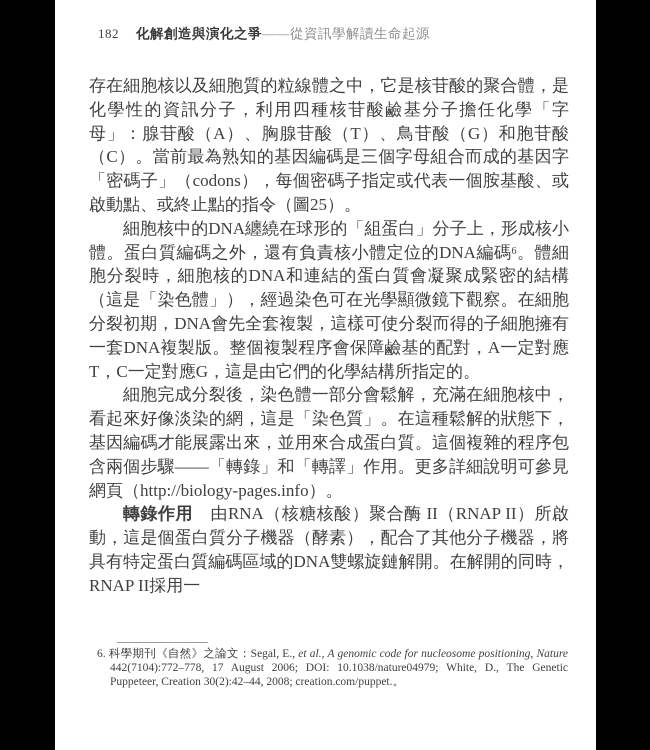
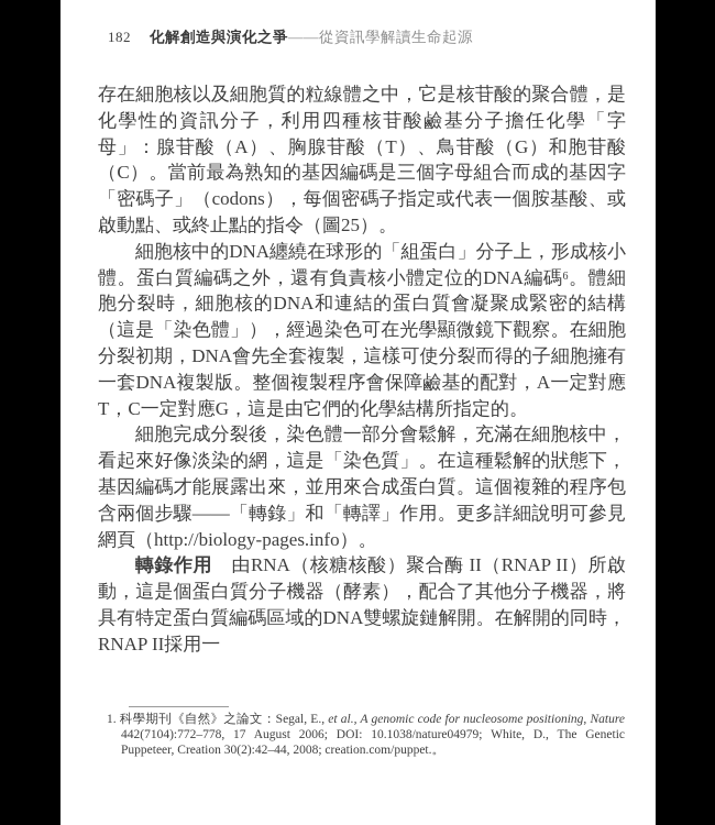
  182 化解創造與演化之爭——從資訊學解讀生命起源
  存在細胞核以及細胞質的粒線體之中，它是核苷酸的聚合體，是化學性的資訊分子，利用四種核苷酸鹼基分子擔任化學「字母」：腺苷酸（A）、胸腺苷酸（T）、鳥苷酸（G）和胞苷酸（C）。當前最為熟知的基因編碼是三個字母組合而成的基因字「密碼子」（codons），每個密碼子指定或代表一個胺基酸、或啟動點、或終止點的指令（圖25）。
  細胞核中的DNA纏繞在球形的「組蛋白」分子上，形成核小體。蛋白質編碼之外，還有負責核小體定位的DNA編碼6。體細胞分裂時，細胞核的DNA和連結的蛋白質會凝聚成緊密的結構（這是「染色體」），經過染色可在光學顯微鏡下觀察。在細胞分裂初期，DNA會先全套複製，這樣可使分裂而得的子細胞擁有一套DNA複製版。整個複製程序會保障鹼基的配對，A一定對應T，C一定對應G，這是由它們的化學結構所指定的。
  細胞完成分裂後，染色體一部分會鬆解，充滿在細胞核中，看起來好像淡染的網，這是「染色質」。在這種鬆解的狀態下，基因編碼才能展露出來，並用來合成蛋白質。這個複雜的程序包含兩個步驟——「轉錄」和「轉譯」作用。更多詳細說明可參見網頁（http://biology-pages.info）。
  轉錄作用 由RNA（核糖核酸）聚合酶 II（RNAP II）所啟動，這是個蛋白質分子機器（酵素），配合了其他分子機器，將具有特定蛋白質編碼區域的DNA雙螺旋鏈解開。在解開的同時，RNAP II採用一
- 6. 科學期刊《自然》之論文：Segal, E., et al., A genomic code for nucleosome positioning, Nature 442(7104):772–778, 17 August 2006; DOI: 10.1038/nature04979; White, D., The Genetic Puppeteer, Creation 30(2):42–44, 2008; creation.com/puppet.。
+ 1. 科學期刊《自然》之論文：Segal, E., et al., A genomic code for nucleosome positioning, Nature 442(7104):772–778, 17 August 2006; DOI: 10.1038/nature04979; White, D., The Genetic Puppeteer, Creation 30(2):42–44, 2008; creation.com/puppet.。
